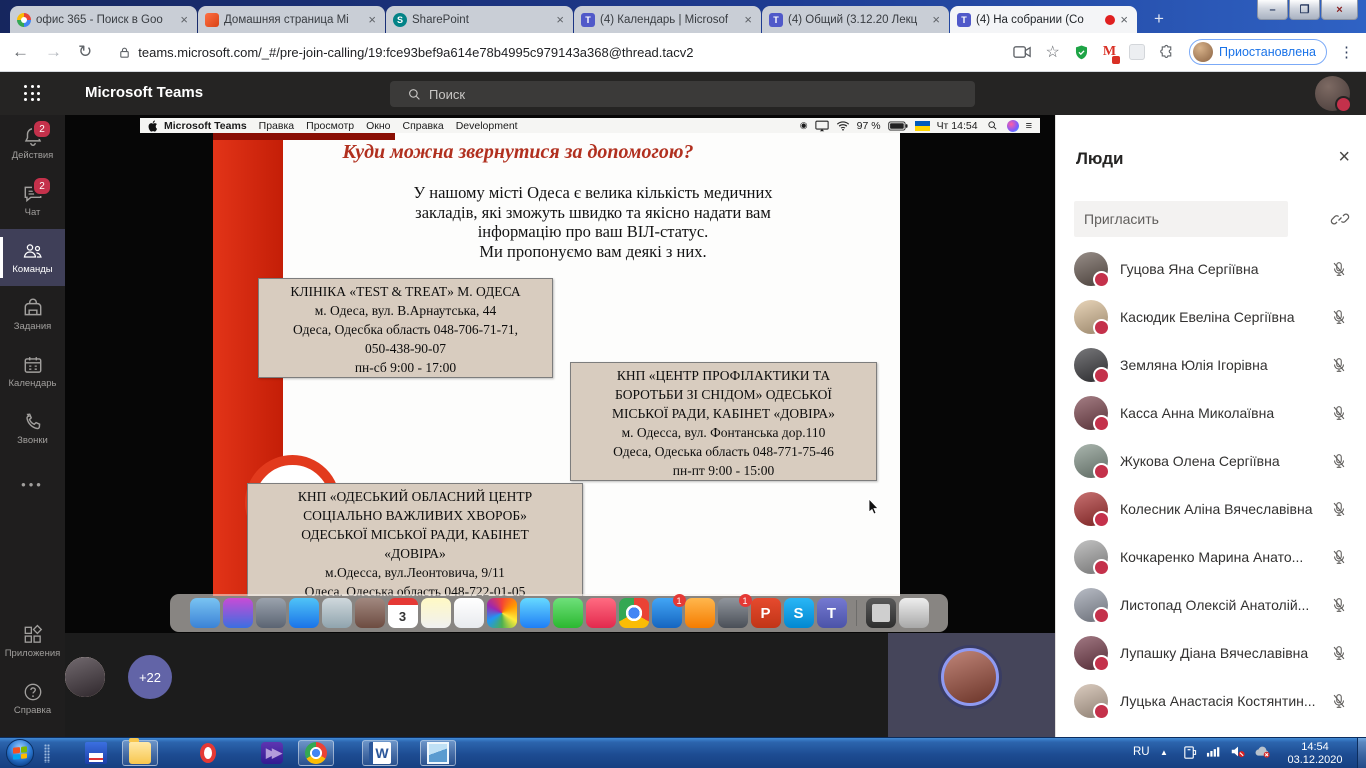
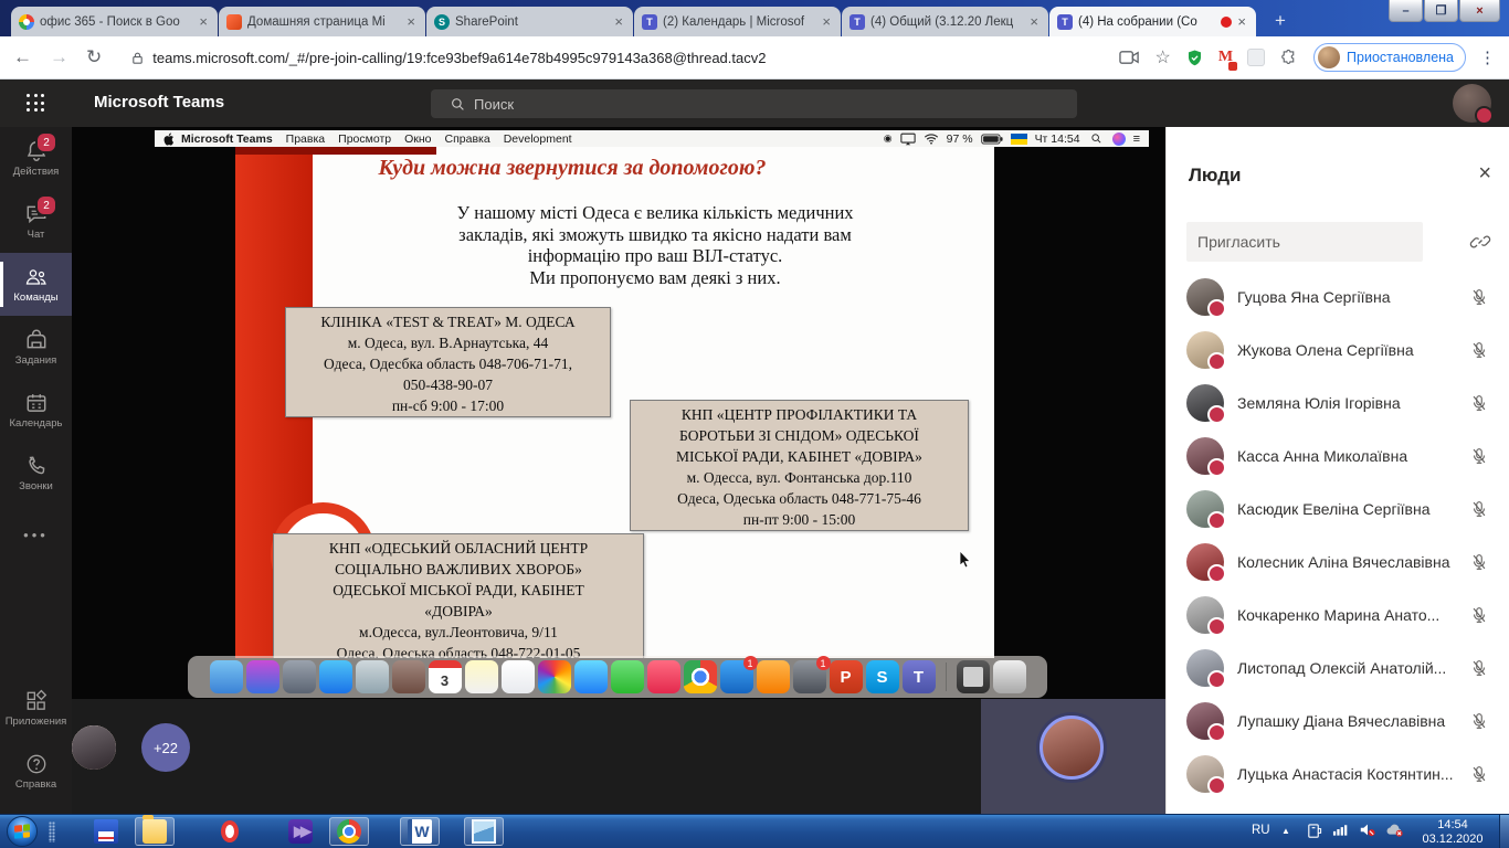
  офис 365 - Поиск в Goo
  ×
  Домашняя страница Mi
  ×
  SharePoint
  ×
- (4) Календарь | Microsof
+ (2) Календарь | Microsof
  ×
  (4) Общий (3.12.20 Лекц
  ×
  (4) На собрании (Со
  ×
  +
  –
  ❐
  ×
  ←
  →
  ↻
  teams.microsoft.com/_#/pre-join-calling/19:fce93bef9a614e78b4995c979143a368@thread.tacv2
  ☆
  M
  Приостановлена
  ⋮
  Microsoft Teams
  Поиск
  2
  Действия
  2
  Чат
  Команды
  Задания
  Календарь
  Звонки
  •••
  Приложения
  Справка
  Microsoft Teams
  Правка
  Просмотр
  Окно
  Справка
  Development
  ◉
  97 %
  Чт 14:54
  ≡
  Куди можна звернутися за допомогою?
  У нашому місті Одеса є велика кількість медичних
  закладів, які зможуть швидко та якісно надати вам
  інформацію про ваш ВІЛ-статус.
  Ми пропонуємо вам деякі з них.
  КЛІНІКА «TEST & TREAT» М. ОДЕСА
  м. Одеса, вул. В.Арнаутська, 44
  Одеса, Одесбка область 048-706-71-71,
  050-438-90-07
  пн-сб 9:00 - 17:00
  КНП «ЦЕНТР ПРОФІЛАКТИКИ ТА
  БОРОТЬБИ ЗІ СНІДОМ» ОДЕСЬКОЇ
  МІСЬКОЇ РАДИ, КАБІНЕТ «ДОВІРА»
  м. Одесса, вул. Фонтанська дор.110
  Одеса, Одеська область 048-771-75-46
  пн-пт 9:00 - 15:00
  КНП «ОДЕСЬКИЙ ОБЛАСНИЙ ЦЕНТР
  СОЦІАЛЬНО ВАЖЛИВИХ ХВОРОБ»
  ОДЕСЬКОЇ МІСЬКОЇ РАДИ, КАБІНЕТ
  «ДОВІРА»
  м.Одесса, вул.Леонтовича, 9/11
  Одеса, Одеська область 048-722-01-05
  3
  1
  1
  P
  S
  T
  +22
  Люди
  ×
  Пригласить
  Гуцова Яна Сергіївна
- Касюдик Евеліна Сергіївна
+ Жукова Олена Сергіївна
  Земляна Юлія Ігорівна
  Касса Анна Миколаївна
- Жукова Олена Сергіївна
+ Касюдик Евеліна Сергіївна
  Колесник Аліна Вячеславівна
  Кочкаренко Марина Анато...
  Листопад Олексій Анатолій...
  Лупашку Діана Вячеславівна
  Луцька Анастасія Костянтин...
  ▶▶
  W
  RU
  ▲
  14:54
  03.12.2020
